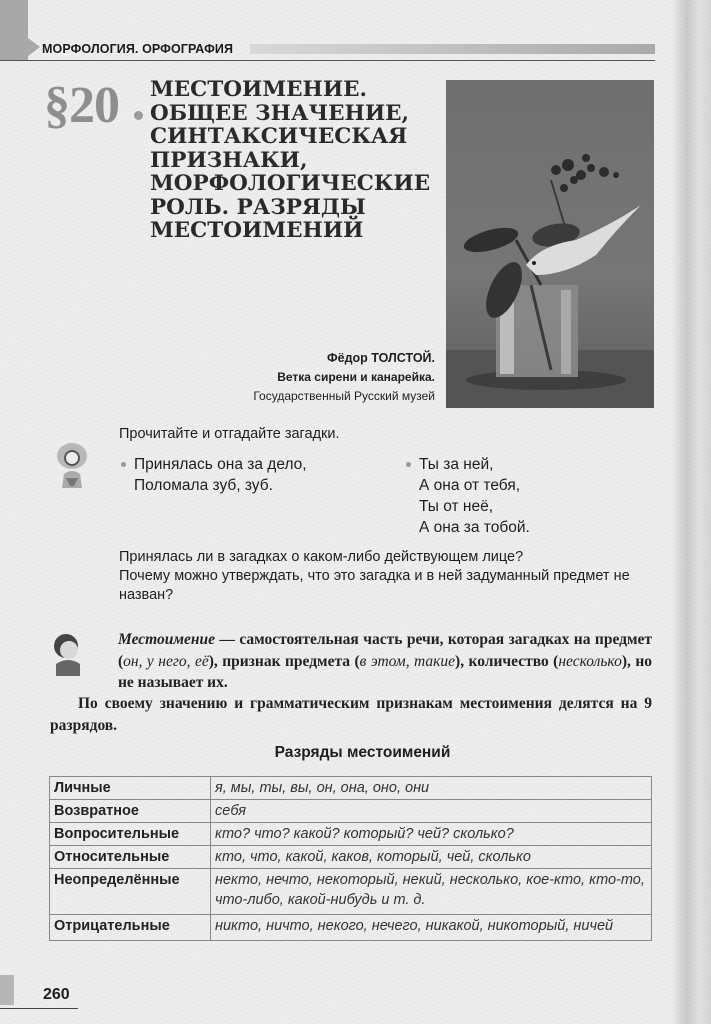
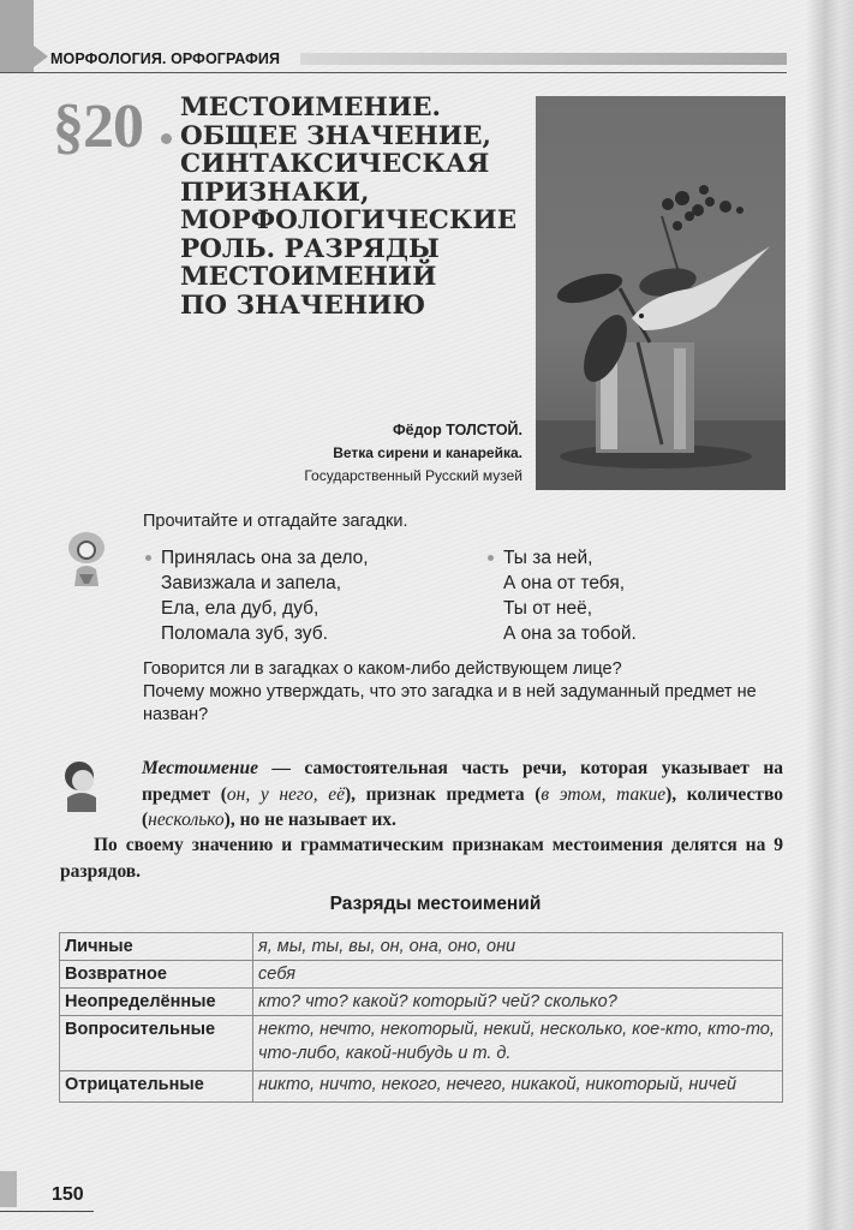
  МОРФОЛОГИЯ. ОРФОГРАФИЯ
  §20
  МЕСТОИМЕНИЕ.
  ОБЩЕЕ ЗНАЧЕНИЕ,
  СИНТАКСИЧЕСКАЯ
  ПРИЗНАКИ,
  МОРФОЛОГИЧЕСКИЕ
  РОЛЬ. РАЗРЯДЫ
  МЕСТОИМЕНИЙ
+ ПО ЗНАЧЕНИЮ
  Фёдор ТОЛСТОЙ.
  Ветка сирени и канарейка.
  Государственный Русский музей
  Прочитайте и отгадайте загадки.
  Принялась она за дело,
+ Завизжала и запела,
+ Ела, ела дуб, дуб,
  Поломала зуб, зуб.
  Ты за ней,
  А она от тебя,
  Ты от неё,
  А она за тобой.
- Принялась ли в загадках о каком-либо действующем лице?
+ Говорится ли в загадках о каком-либо действующем лице?
  Почему можно утверждать, что это загадка и в ней задуманный предмет не назван?
- Местоимение — самостоятельная часть речи, которая загадках на предмет (он, у него, её), признак предмета (в этом, такие), количество (несколько), но не называет их.
+ Местоимение — самостоятельная часть речи, которая указывает на предмет (он, у него, её), признак предмета (в этом, такие), количество (несколько), но не называет их.
  По своему значению и грамматическим признакам местоимения делятся на 9 разрядов.
  Разряды местоимений
  Личные	я, мы, ты, вы, он, она, оно, они
  Возвратное	себя
- Вопросительные	кто? что? какой? который? чей? сколько?
+ Неопределённые	кто? что? какой? который? чей? сколько?
- Относительные	кто, что, какой, каков, который, чей, сколько
- Неопределённые	некто, нечто, некоторый, некий, несколько, кое-кто, кто-то, что-либо, какой-нибудь и т. д.
+ Вопросительные	некто, нечто, некоторый, некий, несколько, кое-кто, кто-то, что-либо, какой-нибудь и т. д.
  Отрицательные	никто, ничто, некого, нечего, никакой, никоторый, ничей
- 260
+ 150
